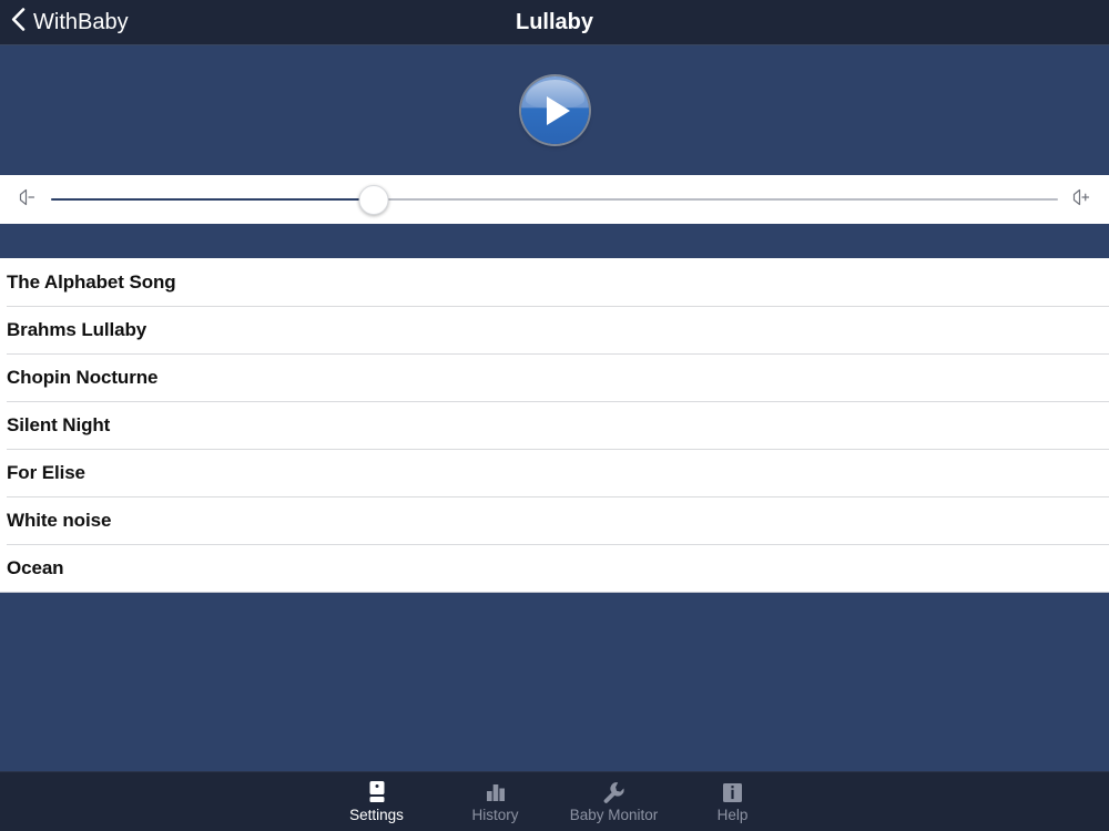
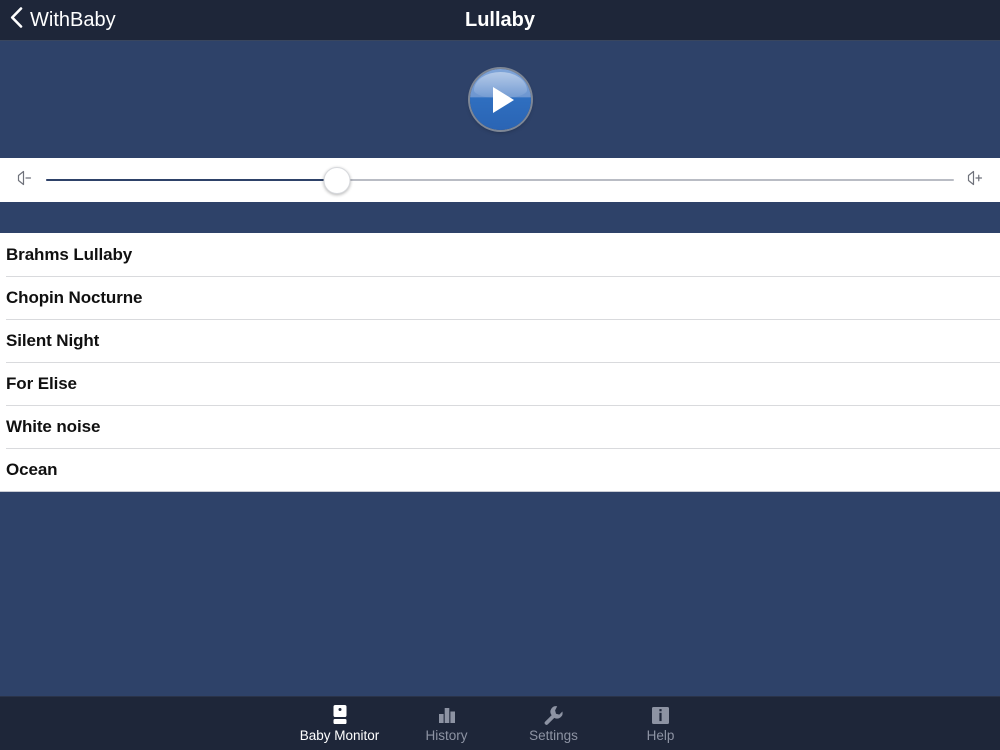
  WithBaby
  Lullaby
- The Alphabet Song
  Brahms Lullaby
  Chopin Nocturne
  Silent Night
  For Elise
  White noise
  Ocean
- Settings
+ Baby Monitor
  History
- Baby Monitor
+ Settings
  Help
